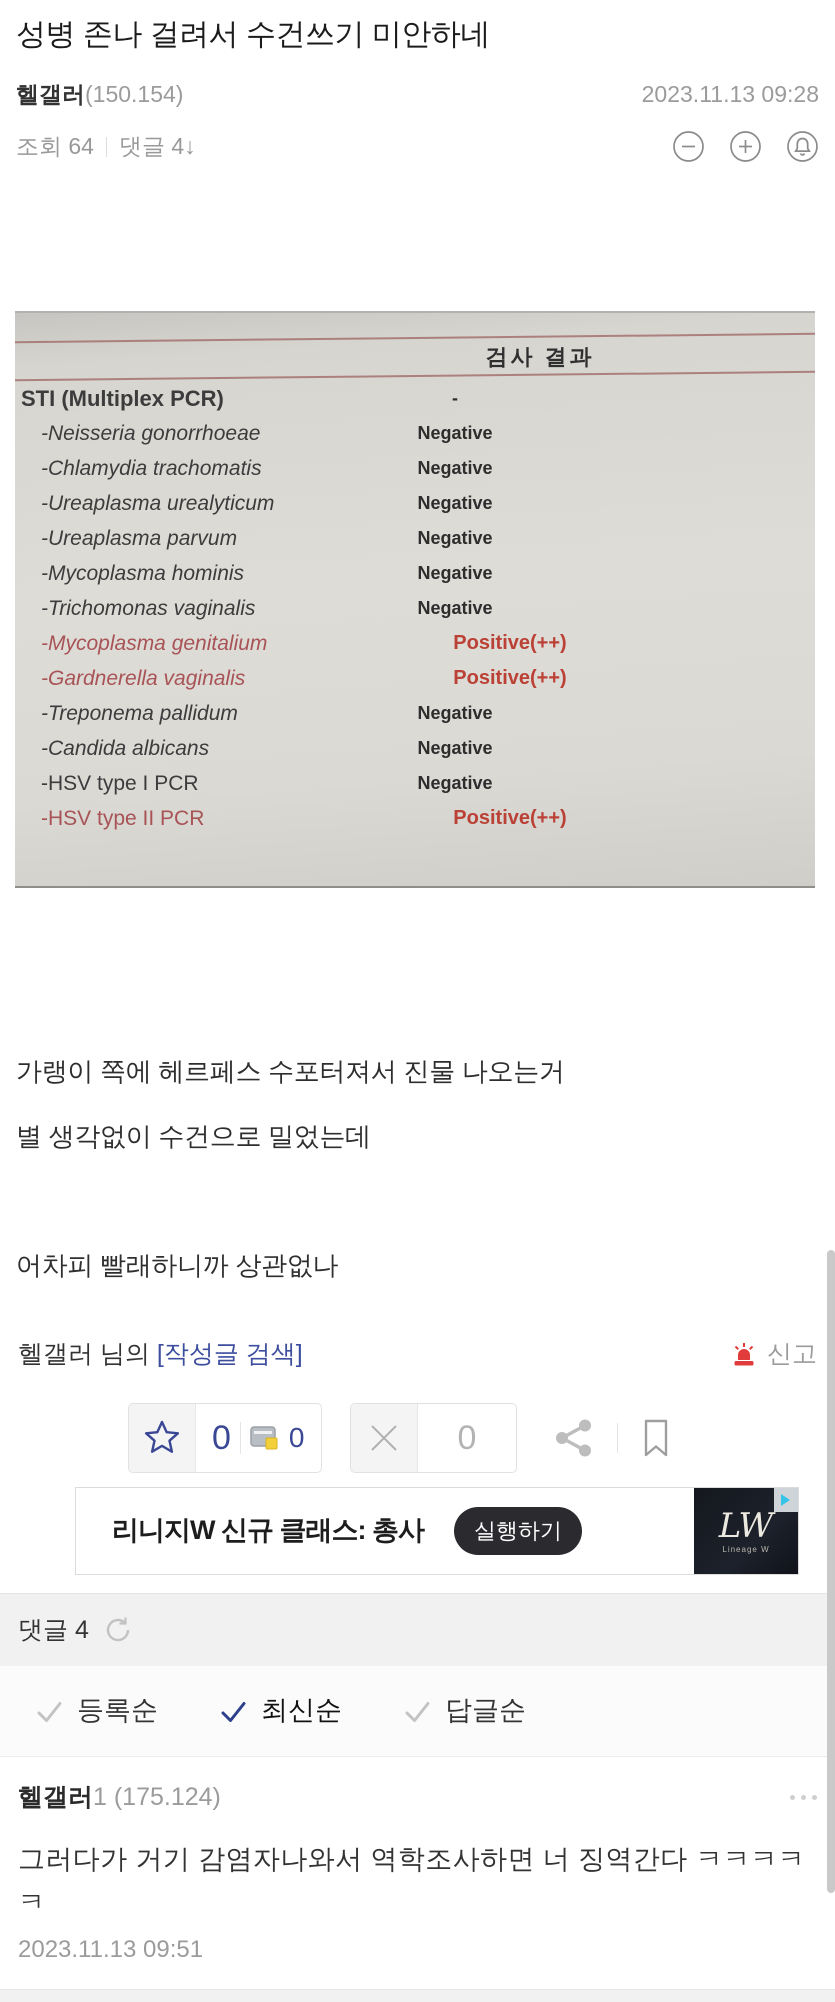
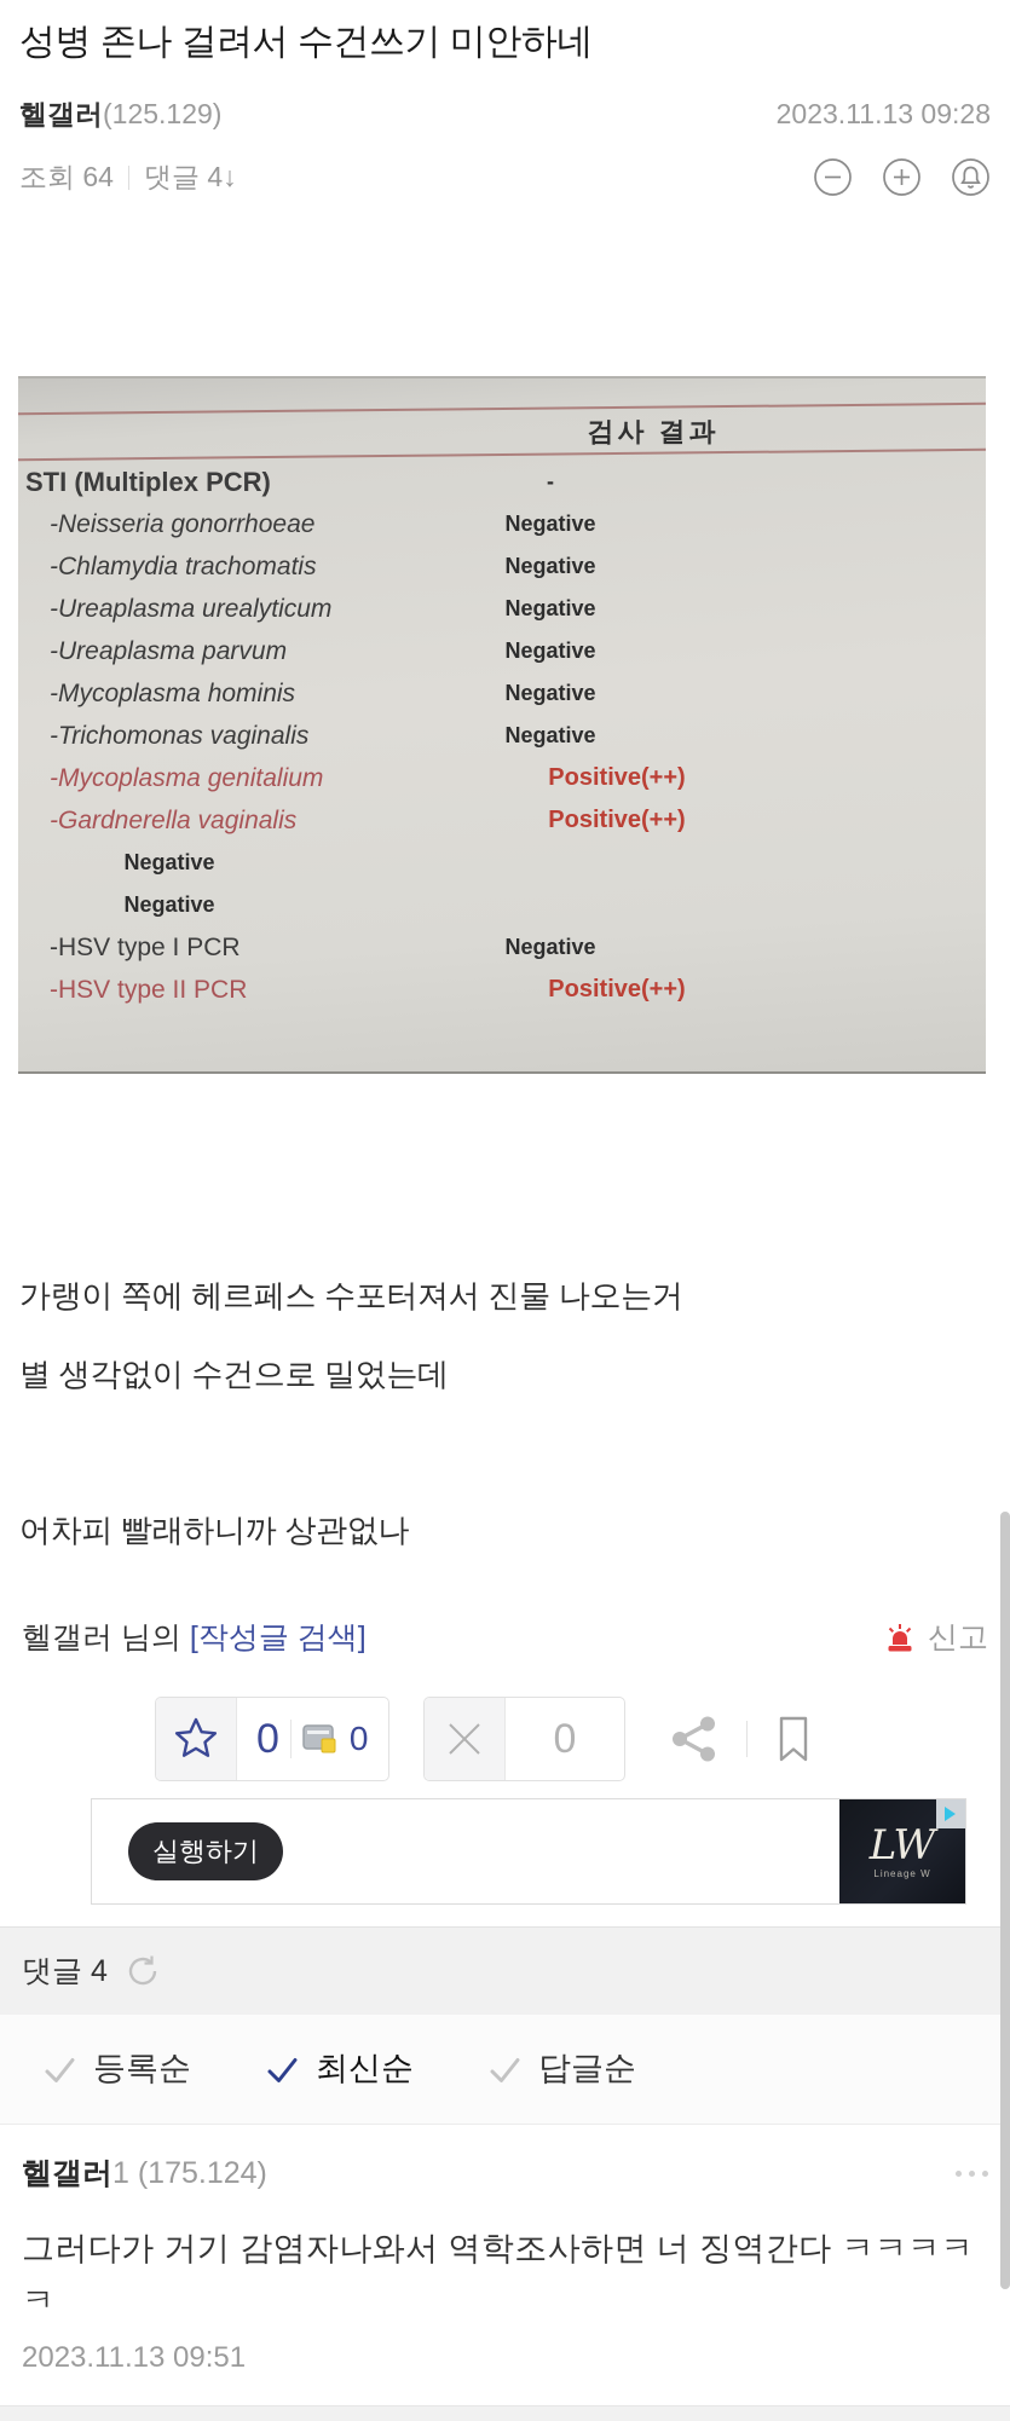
  성병 존나 걸려서 수건쓰기 미안하네
- 헬갤러(150.154)
+ 헬갤러(125.129)
  2023.11.13 09:28
  조회 64
  댓글 4↓
  검사 결과
  STI (Multiplex PCR)
  -
  -Neisseria gonorrhoeae
  Negative
  -Chlamydia trachomatis
  Negative
  -Ureaplasma urealyticum
  Negative
  -Ureaplasma parvum
  Negative
  -Mycoplasma hominis
  Negative
  -Trichomonas vaginalis
  Negative
  -Mycoplasma genitalium
  Positive(++)
  -Gardnerella vaginalis
  Positive(++)
- -Treponema pallidum
  Negative
- -Candida albicans
  Negative
  -HSV type I PCR
  Negative
  -HSV type II PCR
  Positive(++)
  가랭이 쪽에 헤르페스 수포터져서 진물 나오는거
  별 생각없이 수건으로 밀었는데
  어차피 빨래하니까 상관없나
  헬갤러 님의 [작성글 검색]
  신고
  0
  0
  0
- 리니지W 신규 클래스: 총사
  실행하기
  LW
  Lineage W
  댓글 4
  등록순
  최신순
  답글순
  헬갤러1 (175.124)
  그러다가 거기 감염자나와서 역학조사하면 너 징역간다 ㅋㅋㅋㅋㅋ
  2023.11.13 09:51
